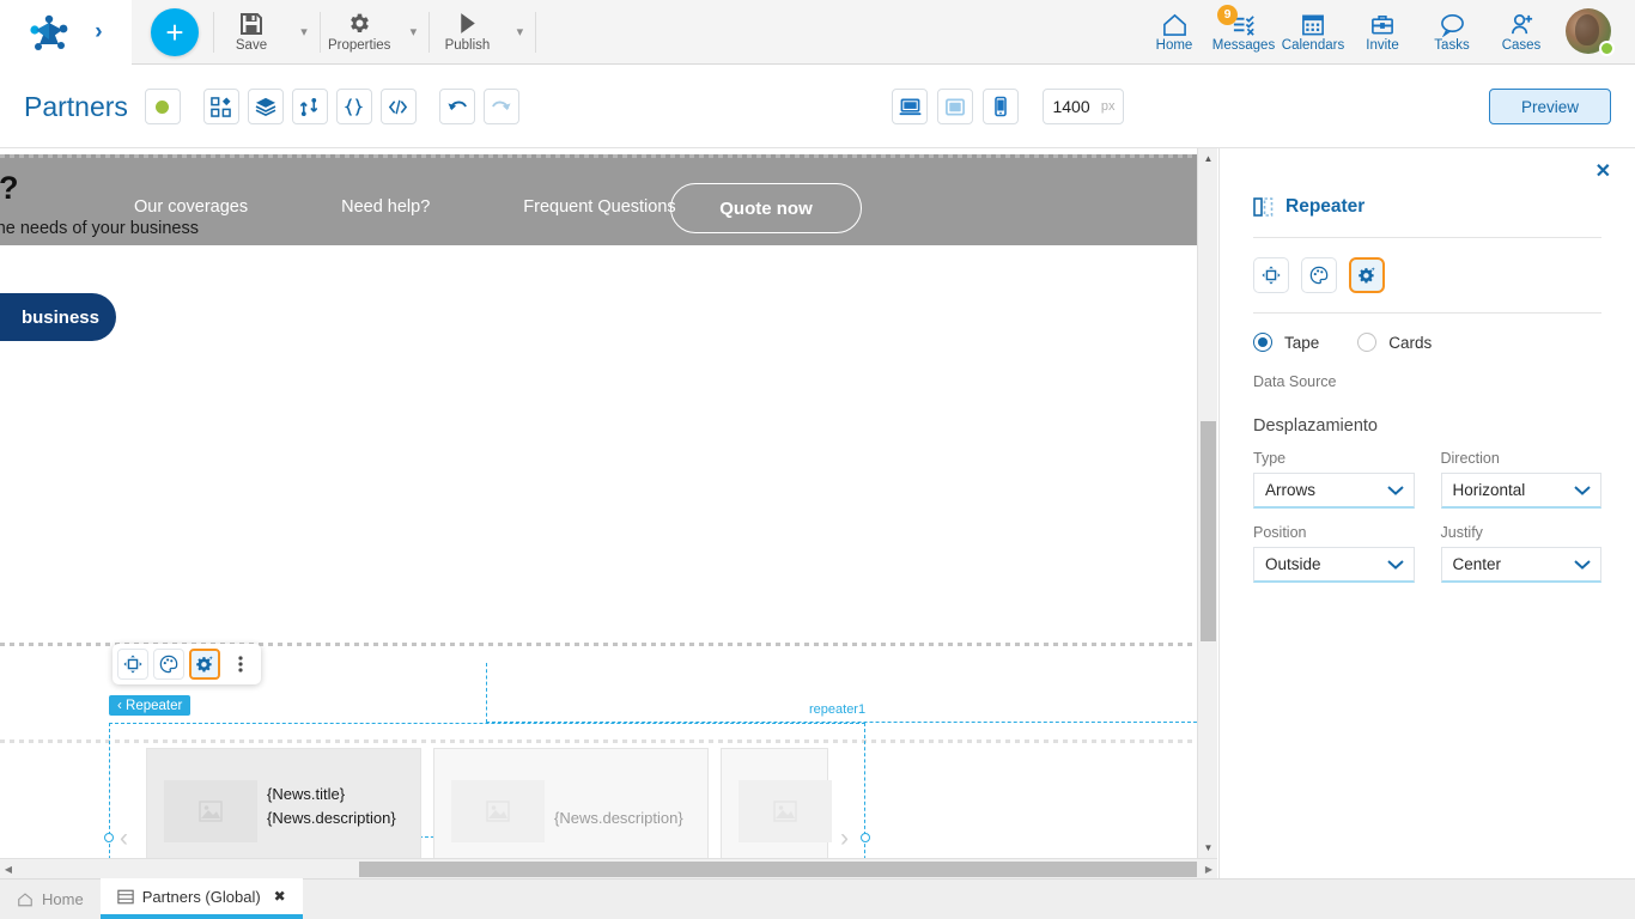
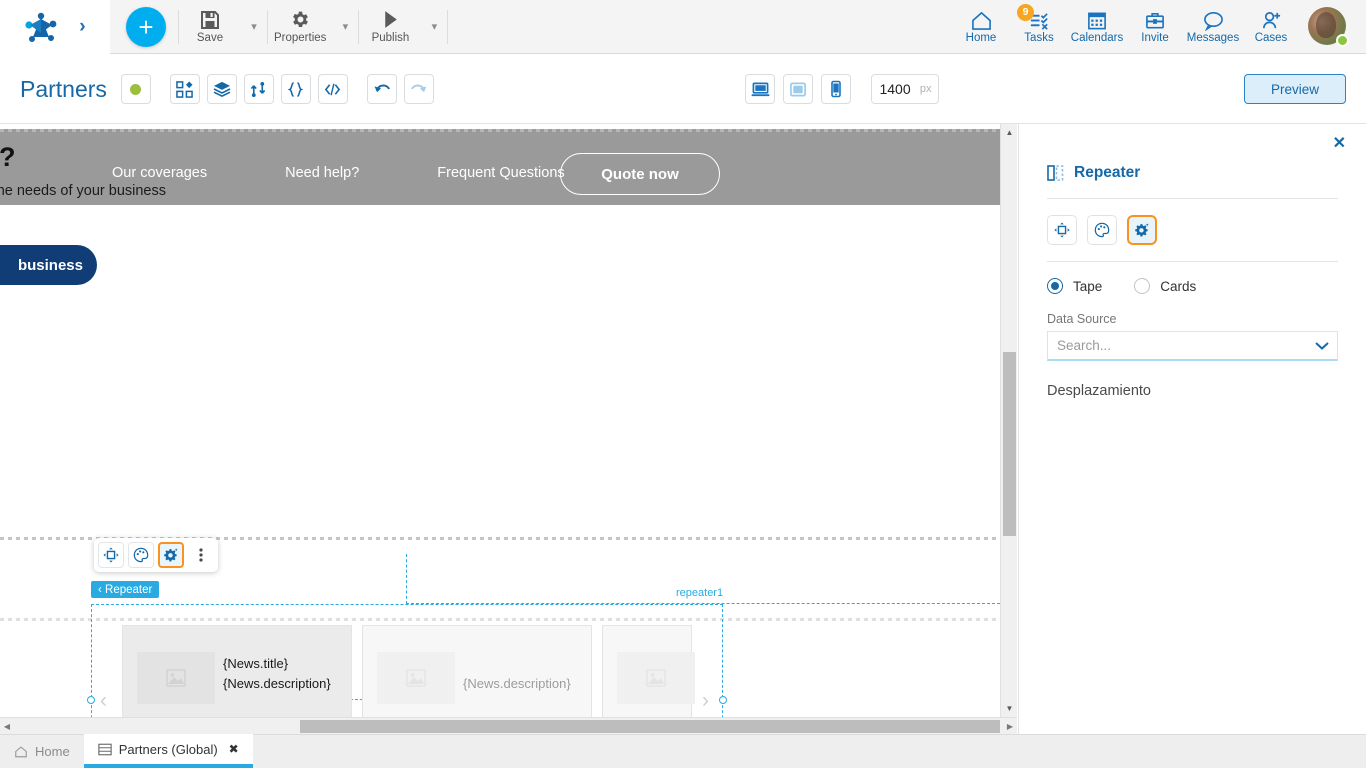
  ›
  +
  Save
  ▾
  Properties
  ▾
  Publish
  ▾
  Home
  9
- Messages
+ Tasks
  Calendars
  Invite
- Tasks
+ Messages
  Cases
  Partners
  1400
  px
  Preview
  Our coverages
  Need help?
  Frequent Questions
  Quote now
  business
  ‹ Repeater
  repeater1
  {News.title}
  {News.description}
  {News.description}
  ‹
  ›
  ▲
  ▼
  ◀
  ▶
  ✕
  Repeater
  Tape
  Cards
  Data Source
+ Search...
  Desplazamiento
- Type
- Arrows
- Direction
- Horizontal
- Position
- Outside
- Justify
- Center
  Home
  Partners (Global)
  ✖
